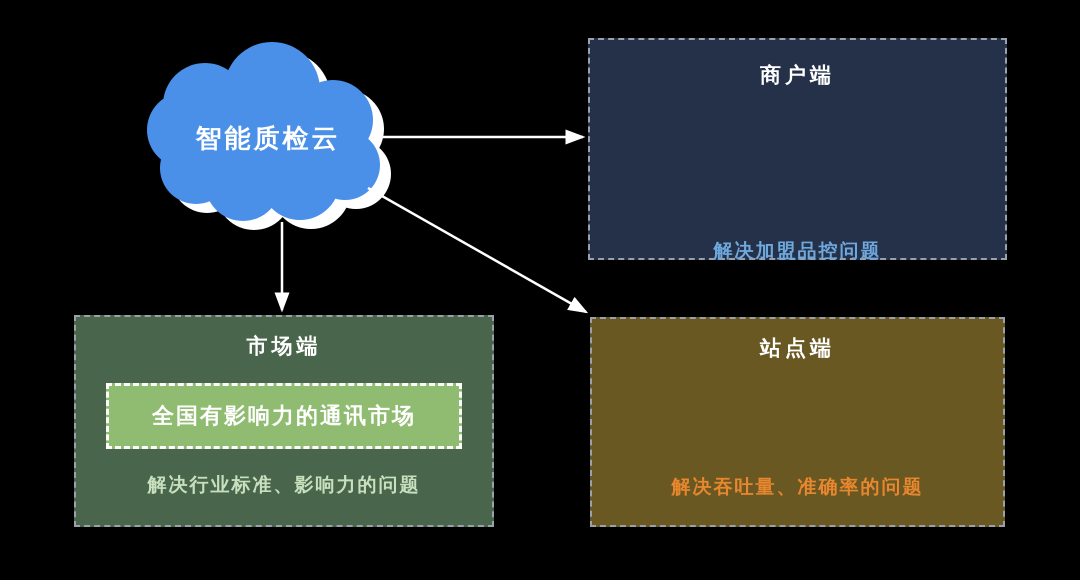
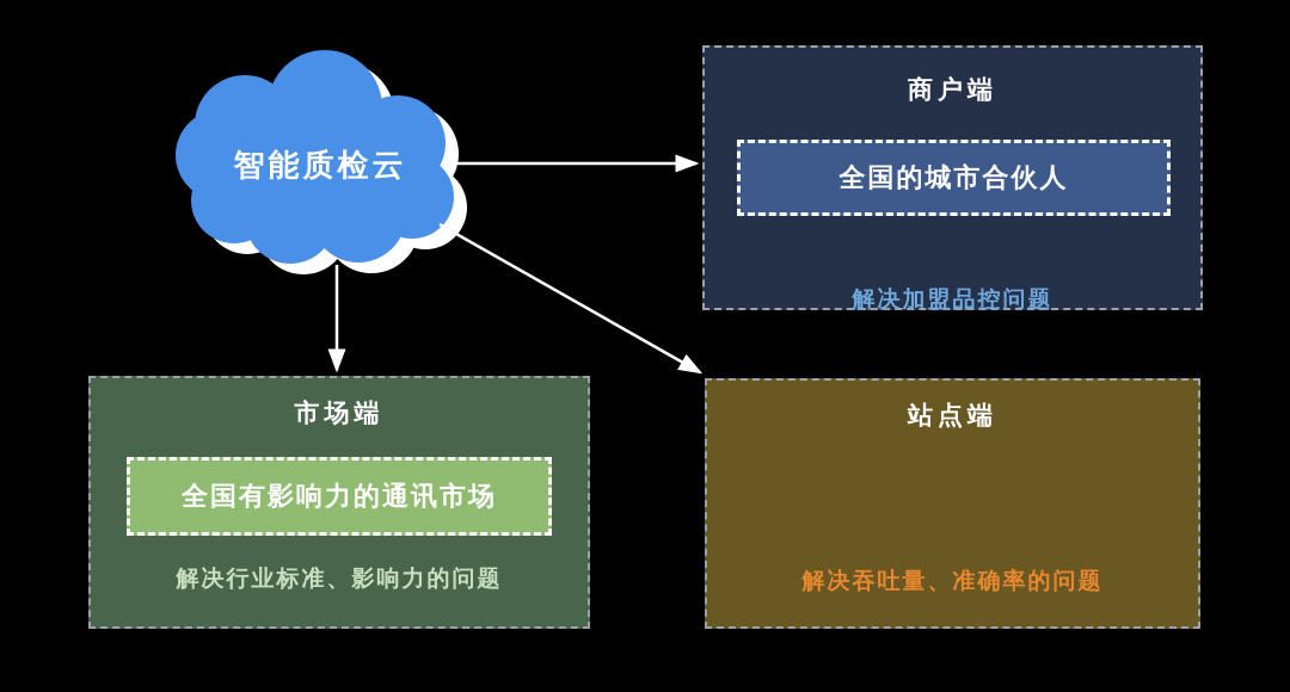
  智能质检云
  商户端
+ 全国的城市合伙人
  解决加盟品控问题
  市场端
  全国有影响力的通讯市场
  解决行业标准、影响力的问题
  站点端
  解决吞吐量、准确率的问题
